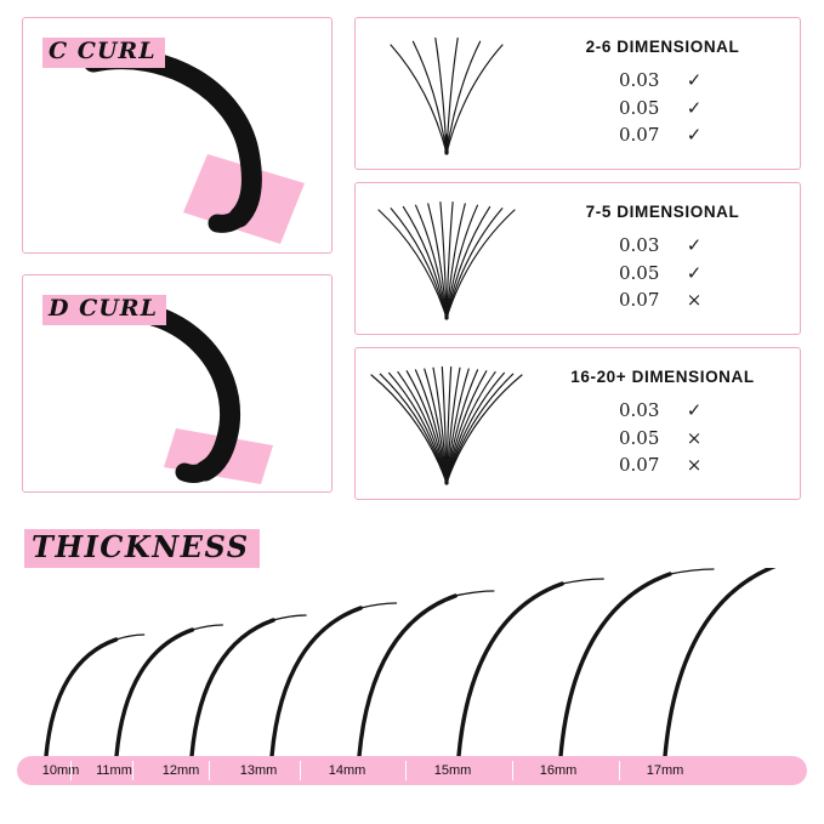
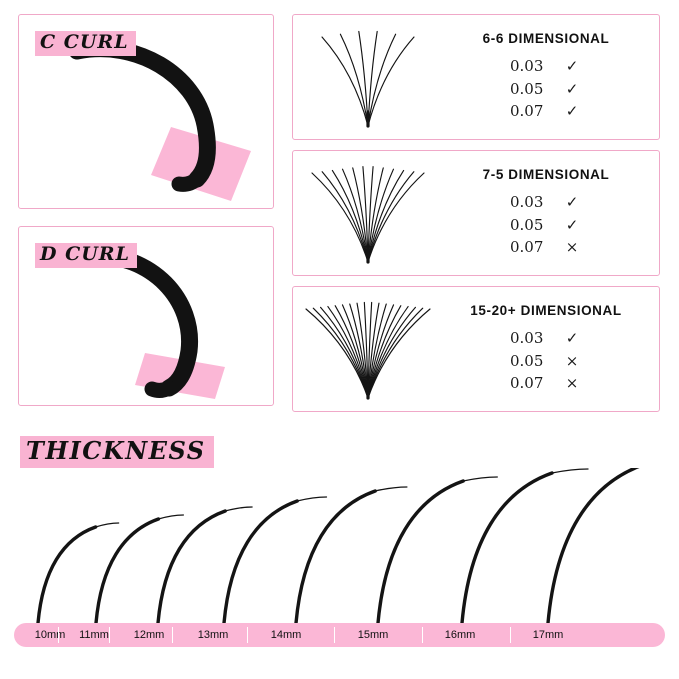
  C CURL
  D CURL
- 2-6 DIMENSIONAL
+ 6-6 DIMENSIONAL
  0.03 ✓
  0.05 ✓
  0.07 ✓
  7-5 DIMENSIONAL
  0.03 ✓
  0.05 ✓
  0.07 ×
- 16-20+ DIMENSIONAL
+ 15-20+ DIMENSIONAL
  0.03 ✓
  0.05 ×
  0.07 ×
  THICKNESS
  10mm
  11mm
  12mm
  13mm
  14mm
  15mm
  16mm
  17mm
